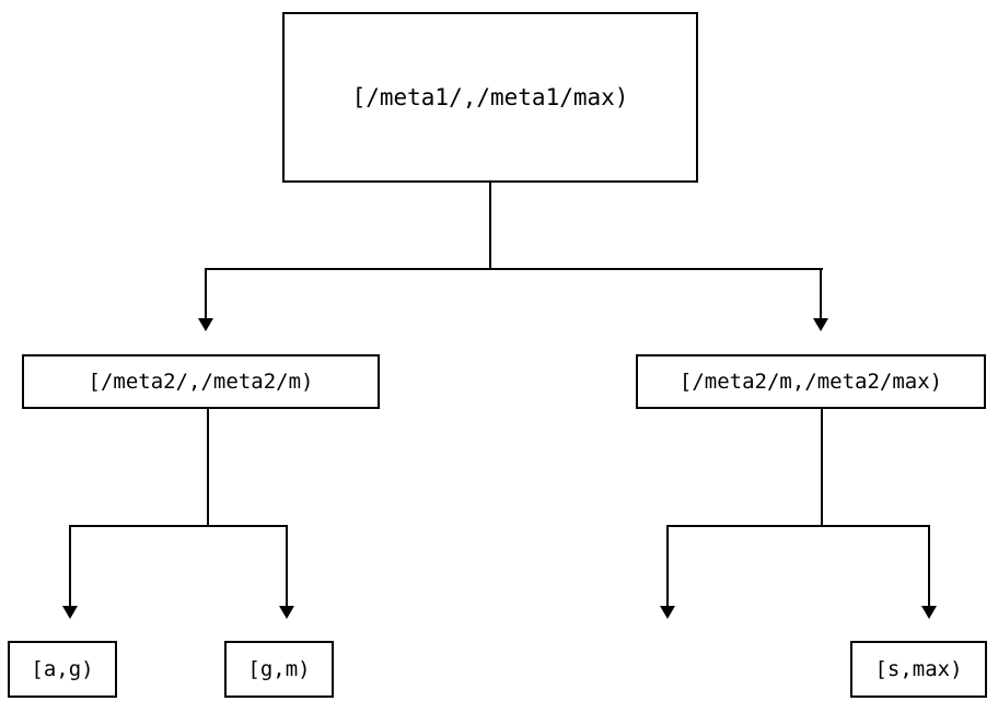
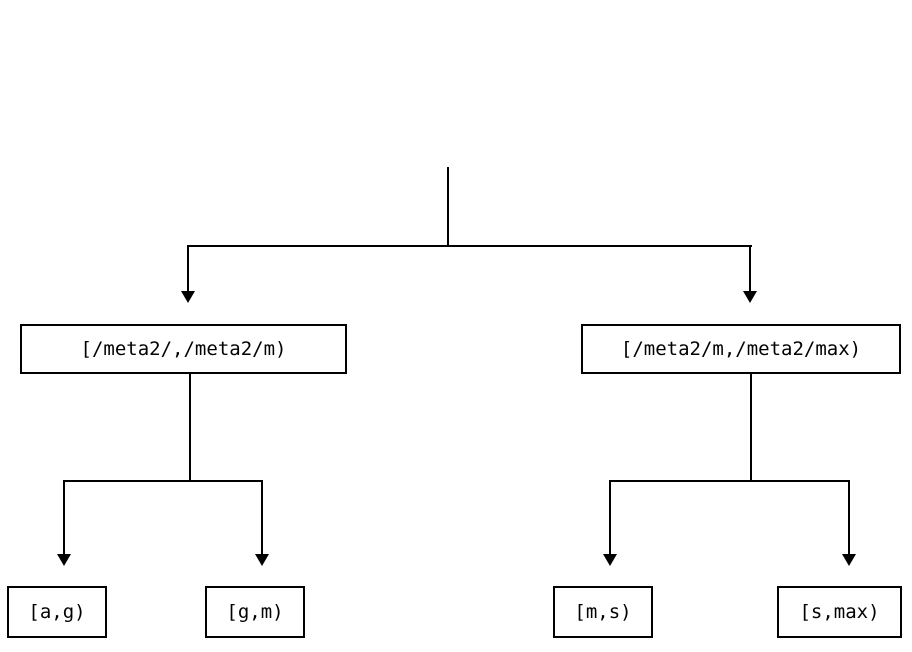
- [/meta1/,/meta1/max)
  [/meta2/,/meta2/m)
  [/meta2/m,/meta2/max)
  [a,g)
  [g,m)
+ [m,s)
  [s,max)
